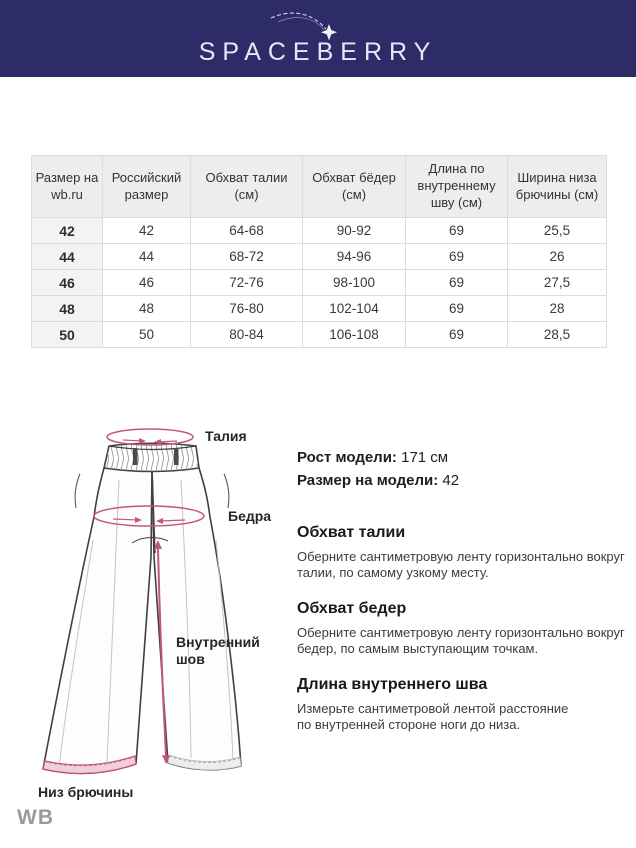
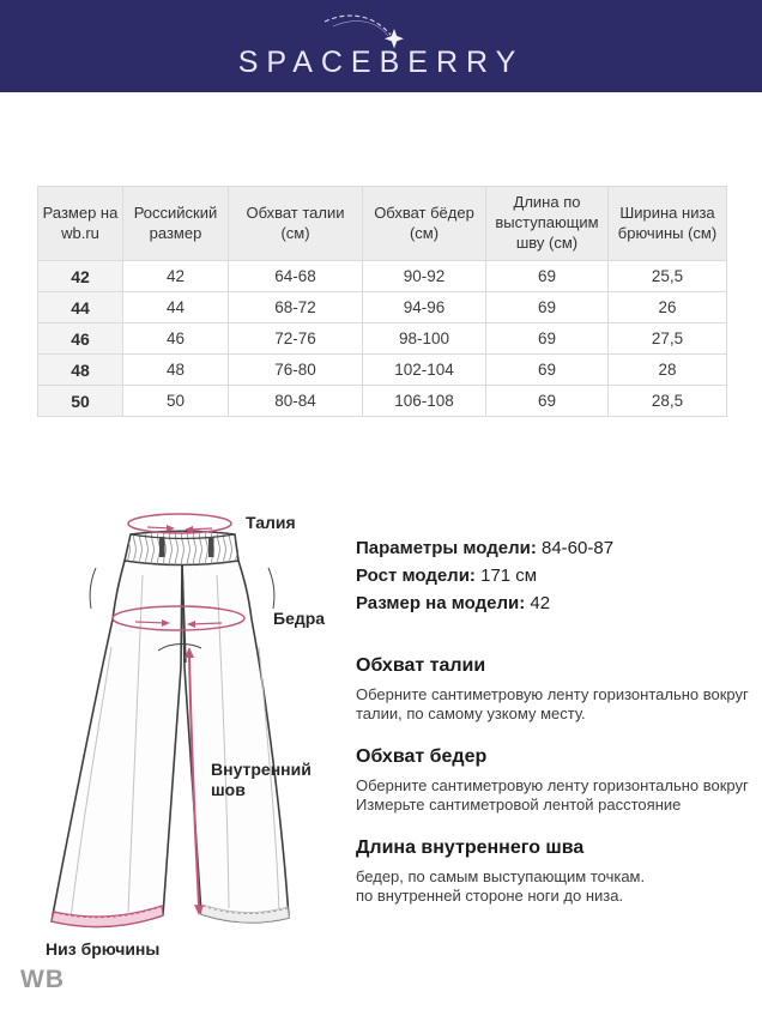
  SPACEBERRY
- Размер на wb.ru	Российский размер	Обхват талии (см)	Обхват бёдер (см)	Длина по внутреннему шву (см)	Ширина низа брючины (см)
+ Размер на wb.ru	Российский размер	Обхват талии (см)	Обхват бёдер (см)	Длина по выступающим шву (см)	Ширина низа брючины (см)
  42	42	64-68	90-92	69	25,5
  44	44	68-72	94-96	69	26
  46	46	72-76	98-100	69	27,5
  48	48	76-80	102-104	69	28
  50	50	80-84	106-108	69	28,5
  Талия
  Бедра
  Внутренний шов
  Низ брючины
+ Параметры модели: 84-60-87
  Рост модели: 171 см
  Размер на модели: 42
  Обхват талии
  Оберните сантиметровую ленту горизонтально вокруг
  талии, по самому узкому месту.
  Обхват бедер
  Оберните сантиметровую ленту горизонтально вокруг
- бедер, по самым выступающим точкам.
+ Измерьте сантиметровой лентой расстояние
  Длина внутреннего шва
- Измерьте сантиметровой лентой расстояние
+ бедер, по самым выступающим точкам.
  по внутренней стороне ноги до низа.
  WB
